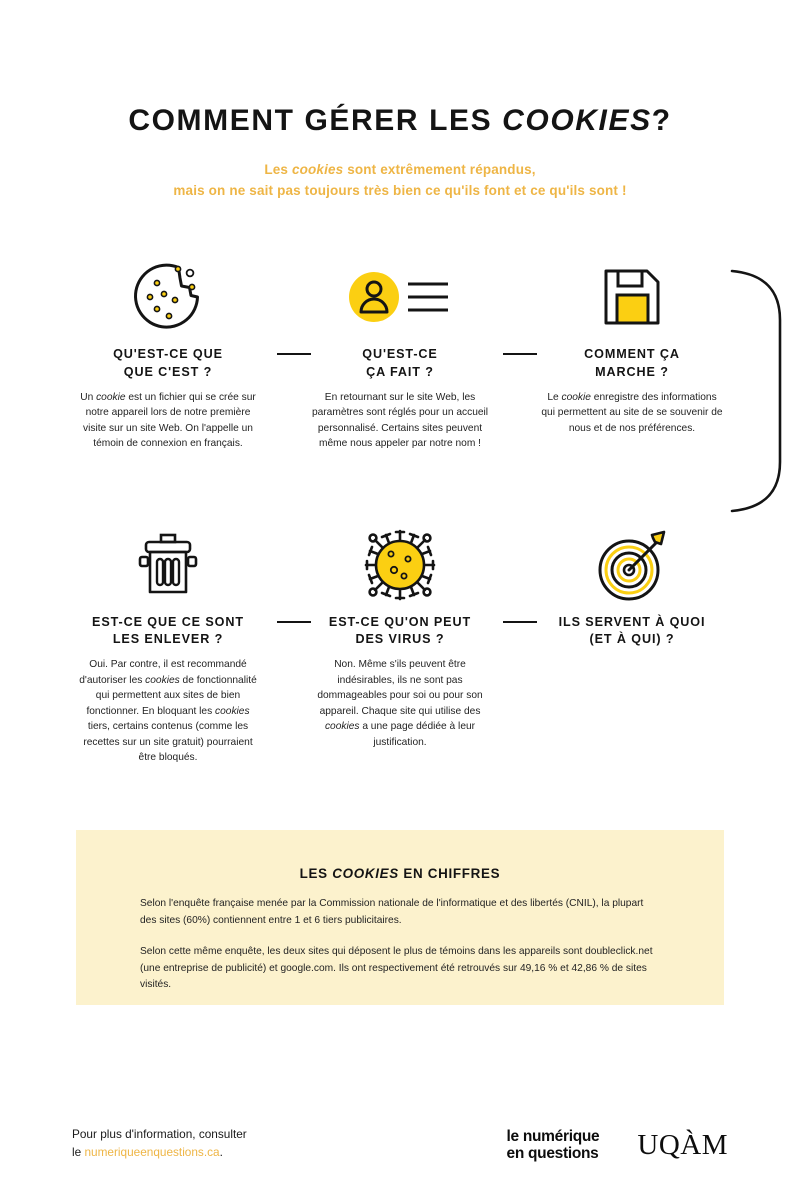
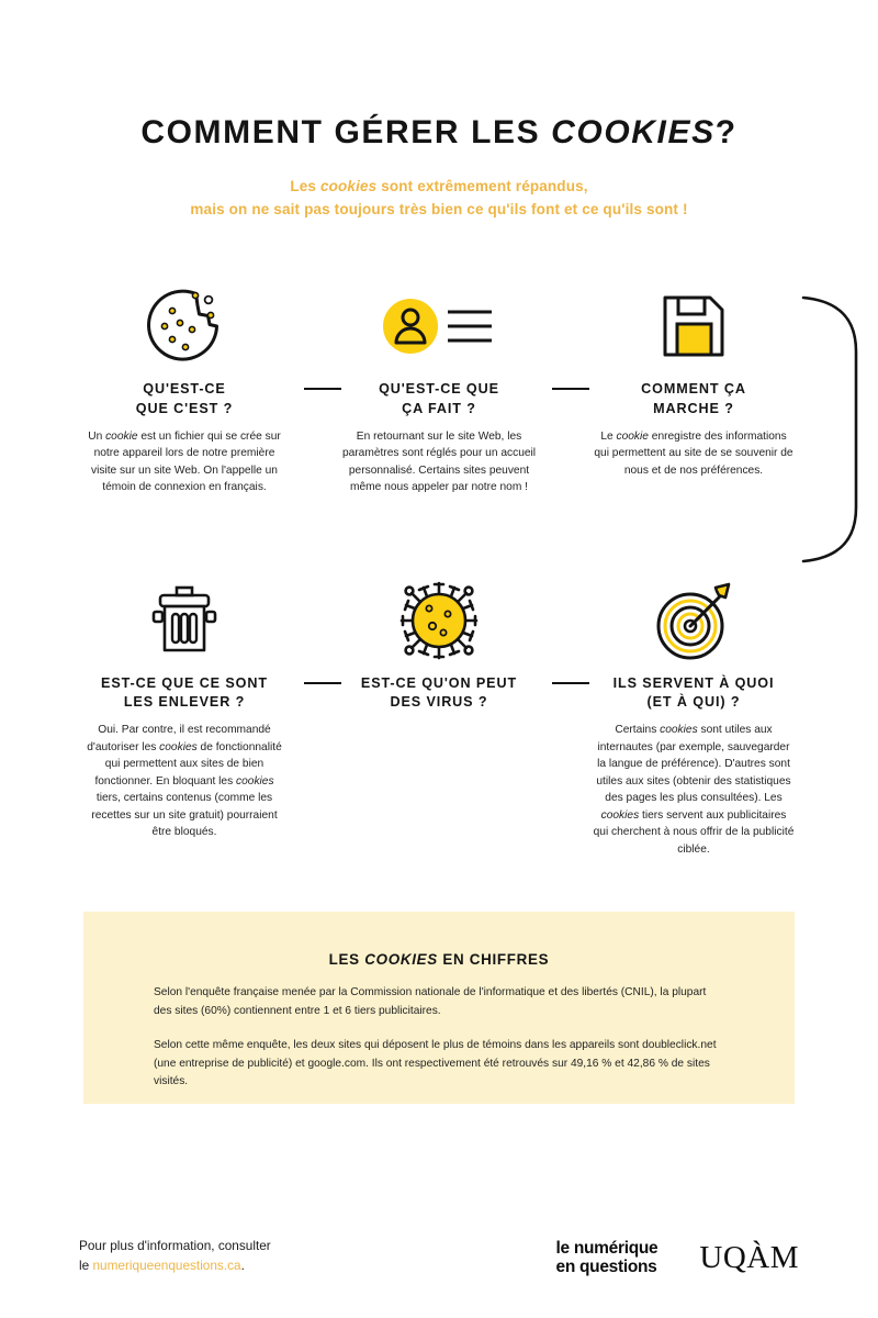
  COMMENT GÉRER LES COOKIES?
  Les cookies sont extrêmement répandus,
  mais on ne sait pas toujours très bien ce qu'ils font et ce qu'ils sont !
- QU'EST-CE QUE
+ QU'EST-CE
  QUE C'EST ?
  Un cookie est un fichier qui se crée sur notre appareil lors de notre première visite sur un site Web. On l'appelle un témoin de connexion en français.
- QU'EST-CE
+ QU'EST-CE QUE
  ÇA FAIT ?
  En retournant sur le site Web, les paramètres sont réglés pour un accueil personnalisé. Certains sites peuvent même nous appeler par notre nom !
  COMMENT ÇA
  MARCHE ?
  Le cookie enregistre des informations qui permettent au site de se souvenir de nous et de nos préférences.
  EST-CE QUE CE SONT
  LES ENLEVER ?
  Oui. Par contre, il est recommandé d'autoriser les cookies de fonctionnalité qui permettent aux sites de bien fonctionner. En bloquant les cookies tiers, certains contenus (comme les recettes sur un site gratuit) pourraient être bloqués.
  EST-CE QU'ON PEUT
  DES VIRUS ?
- Non. Même s'ils peuvent être indésirables, ils ne sont pas dommageables pour soi ou pour son appareil. Chaque site qui utilise des cookies a une page dédiée à leur justification.
  ILS SERVENT À QUOI
  (ET À QUI) ?
+ Certains cookies sont utiles aux internautes (par exemple, sauvegarder la langue de préférence). D'autres sont utiles aux sites (obtenir des statistiques des pages les plus consultées). Les cookies tiers servent aux publicitaires qui cherchent à nous offrir de la publicité ciblée.
  LES COOKIES EN CHIFFRES
  Selon l'enquête française menée par la Commission nationale de l'informatique et des libertés (CNIL), la plupart des sites (60%) contiennent entre 1 et 6 tiers publicitaires.
  Selon cette même enquête, les deux sites qui déposent le plus de témoins dans les appareils sont doubleclick.net (une entreprise de publicité) et google.com. Ils ont respectivement été retrouvés sur 49,16 % et 42,86 % de sites visités.
  Pour plus d'information, consulter
  le numeriqueenquestions.ca.
  le numérique
  en questions
  UQÀM
